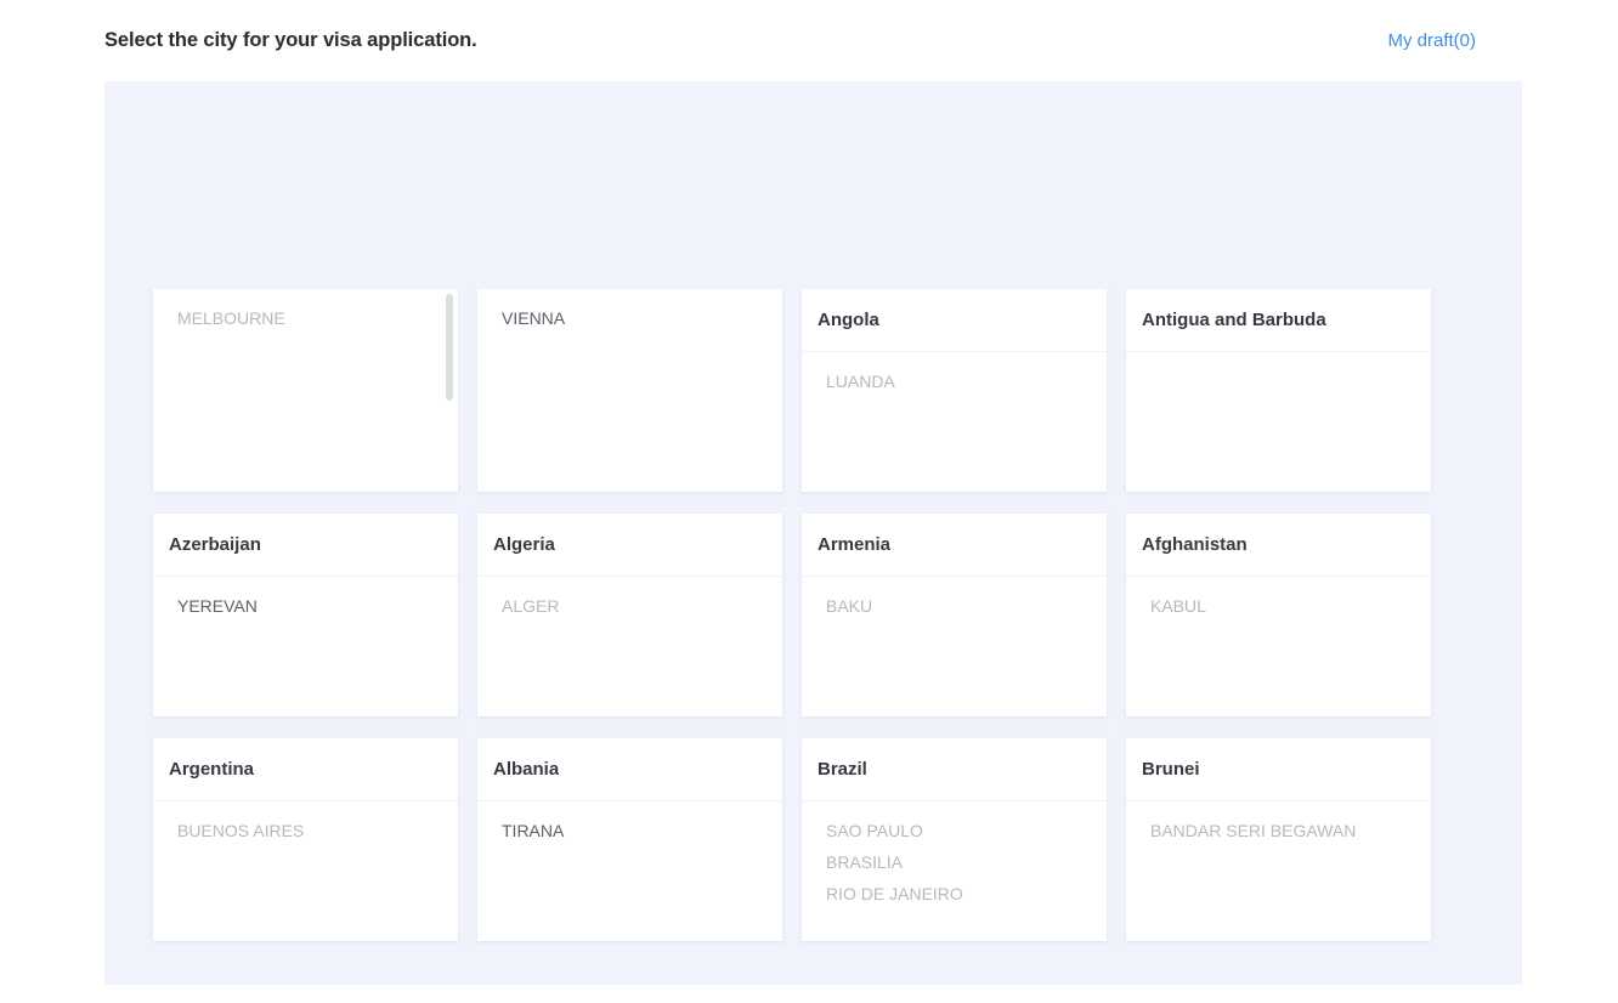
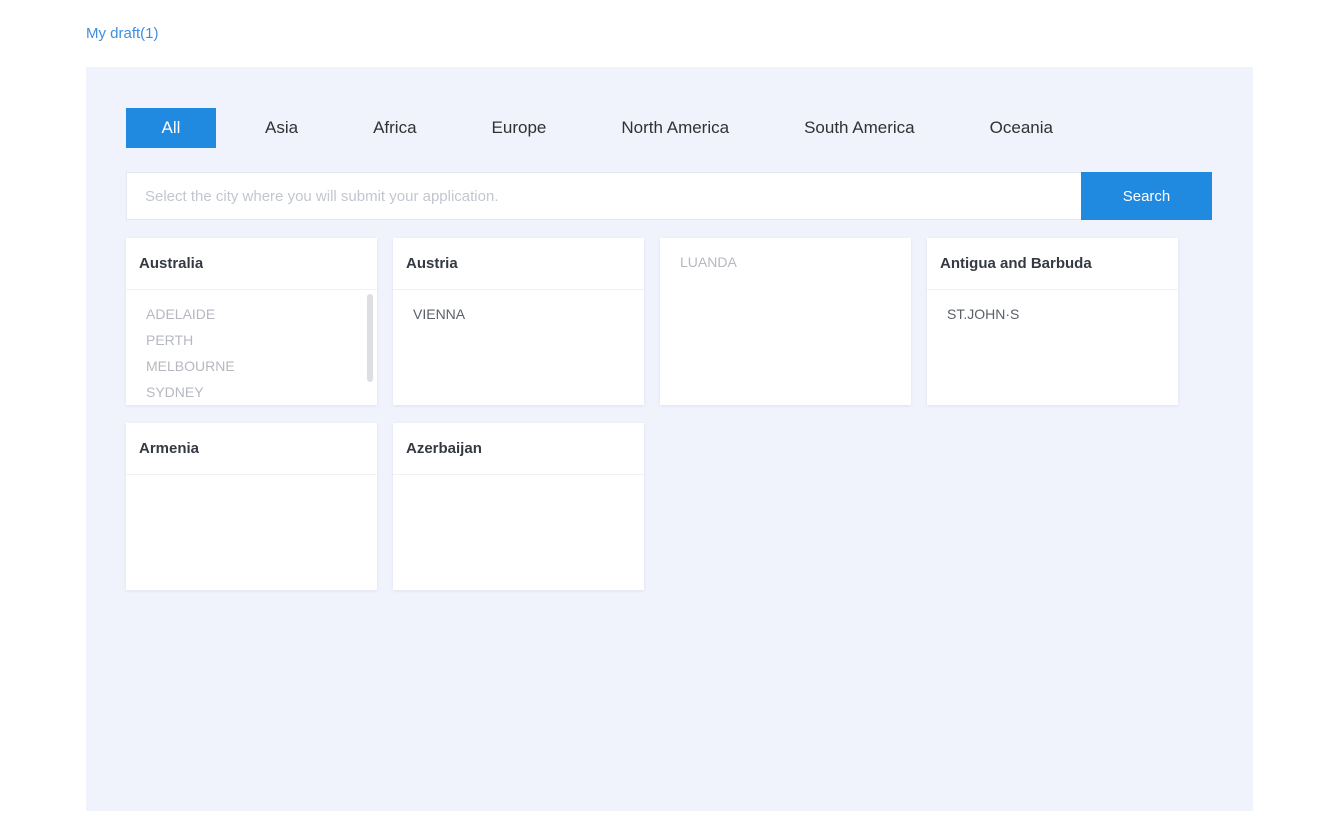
- Select the city for your visa application.
- My draft(0)
+ My draft(1)
+ All
+ Asia
+ Africa
+ Europe
+ North America
+ South America
+ Oceania
+ Select the city where you will submit your application.
+ Search
+ Australia
+ ADELAIDE
+ PERTH
  MELBOURNE
+ SYDNEY
+ Austria
  VIENNA
- Angola
  LUANDA
  Antigua and Barbuda
+ ST.JOHN·S
- Azerbaijan
+ Armenia
- YEREVAN
- Algeria
- ALGER
- Armenia
+ Azerbaijan
- BAKU
- Afghanistan
- KABUL
- Argentina
- BUENOS AIRES
- Albania
- TIRANA
- Brazil
- SAO PAULO
- BRASILIA
- RIO DE JANEIRO
- Brunei
- BANDAR SERI BEGAWAN
